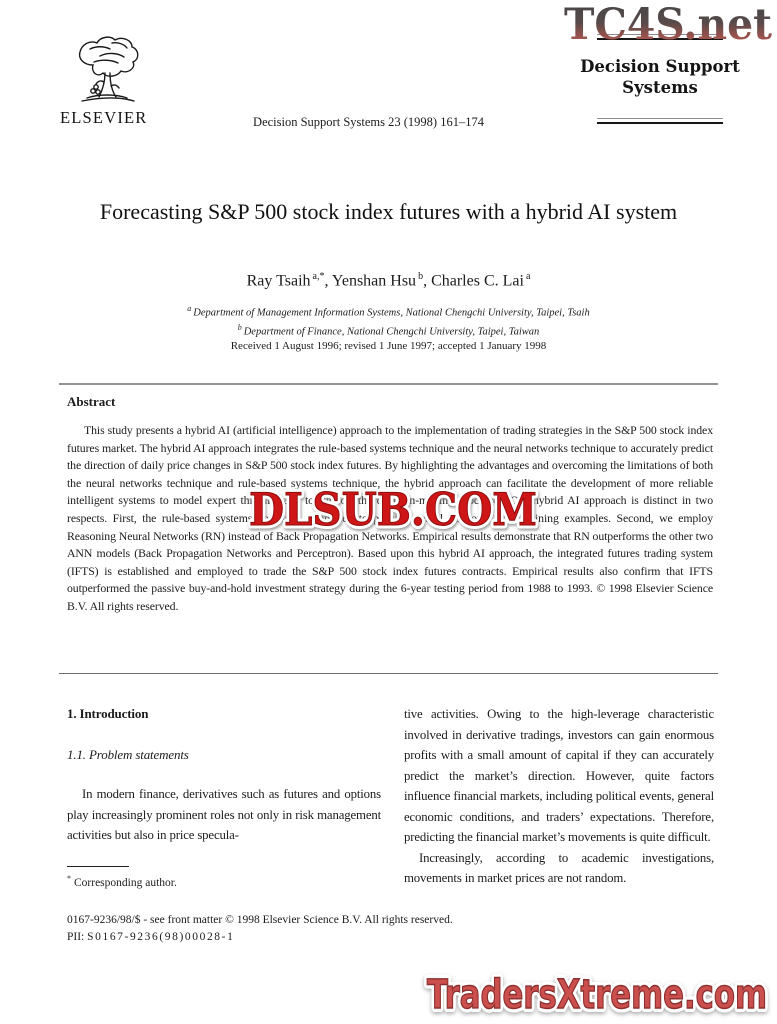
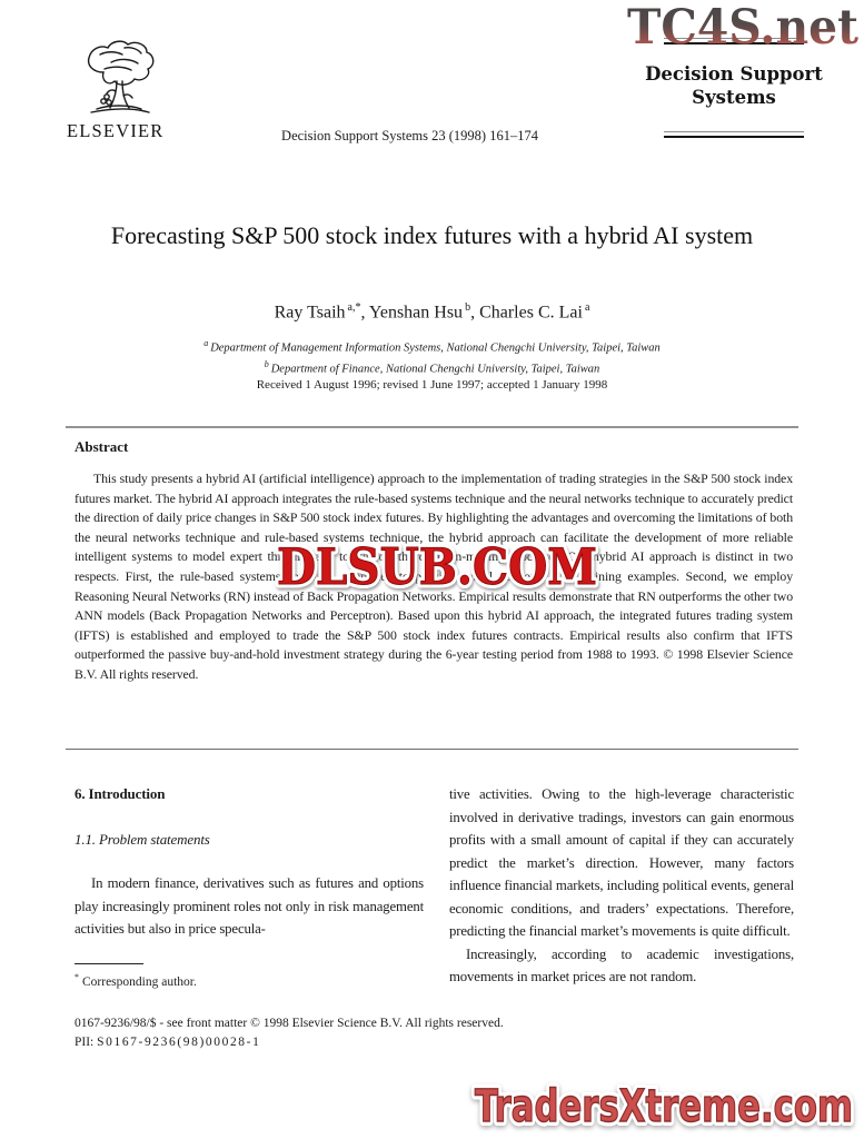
  ELSEVIER
  Decision Support Systems 23 (1998) 161–174
  Decision Support
  Systems
  TC4S.net
  Forecasting S&P 500 stock index futures with a hybrid AI system
  Ray Tsaih a,*, Yenshan Hsu b, Charles C. Lai a
- aDepartment of Management Information Systems, National Chengchi University, Taipei, Tsaih
+ aDepartment of Management Information Systems, National Chengchi University, Taipei, Taiwan
  bDepartment of Finance, National Chengchi University, Taipei, Taiwan
  Received 1 August 1996; revised 1 June 1997; accepted 1 January 1998
  Abstract
  This study presents a hybrid AI (artificial intelligence) approach to the implementation of trading strategies in the S&P 500 stock index futures market. The hybrid AI approach integrates the rule-based systems technique and the neural networks technique to accurately predict the direction of daily price changes in S&P 500 stock index futures. By highlighting the advantages and overcoming the limitations of both the neural networks technique and rule-based systems technique, the hybrid approach can facilitate the development of more reliable intelligent systems to model expert thinking and to support the decision-making processes. Our hybrid AI approach is distinct in two respects. First, the rule-based systems approach is applied to provide neural networks with training examples. Second, we employ Reasoning Neural Networks (RN) instead of Back Propagation Networks. Empirical results demonstrate that RN outperforms the other two ANN models (Back Propagation Networks and Perceptron). Based upon this hybrid AI approach, the integrated futures trading system (IFTS) is established and employed to trade the S&P 500 stock index futures contracts. Empirical results also confirm that IFTS outperformed the passive buy-and-hold investment strategy during the 6-year testing period from 1988 to 1993. © 1998 Elsevier Science B.V. All rights reserved.
  DLSUB.COM
- 1. Introduction
+ 6. Introduction
  1.1. Problem statements
  In modern finance, derivatives such as futures and options play increasingly prominent roles not only in risk management activities but also in price specula-
- tive activities. Owing to the high-leverage characteristic involved in derivative tradings, investors can gain enormous profits with a small amount of capital if they can accurately predict the market’s direction. However, quite factors influence financial markets, including political events, general economic conditions, and traders’ expectations. Therefore, predicting the financial market’s movements is quite difficult.
+ tive activities. Owing to the high-leverage characteristic involved in derivative tradings, investors can gain enormous profits with a small amount of capital if they can accurately predict the market’s direction. However, many factors influence financial markets, including political events, general economic conditions, and traders’ expectations. Therefore, predicting the financial market’s movements is quite difficult.
  Increasingly, according to academic investigations, movements in market prices are not random.
  * Corresponding author.
  0167-9236/98/$ - see front matter © 1998 Elsevier Science B.V. All rights reserved.
  PII: S0167-9236(98)00028-1
  TradersXtreme.com
